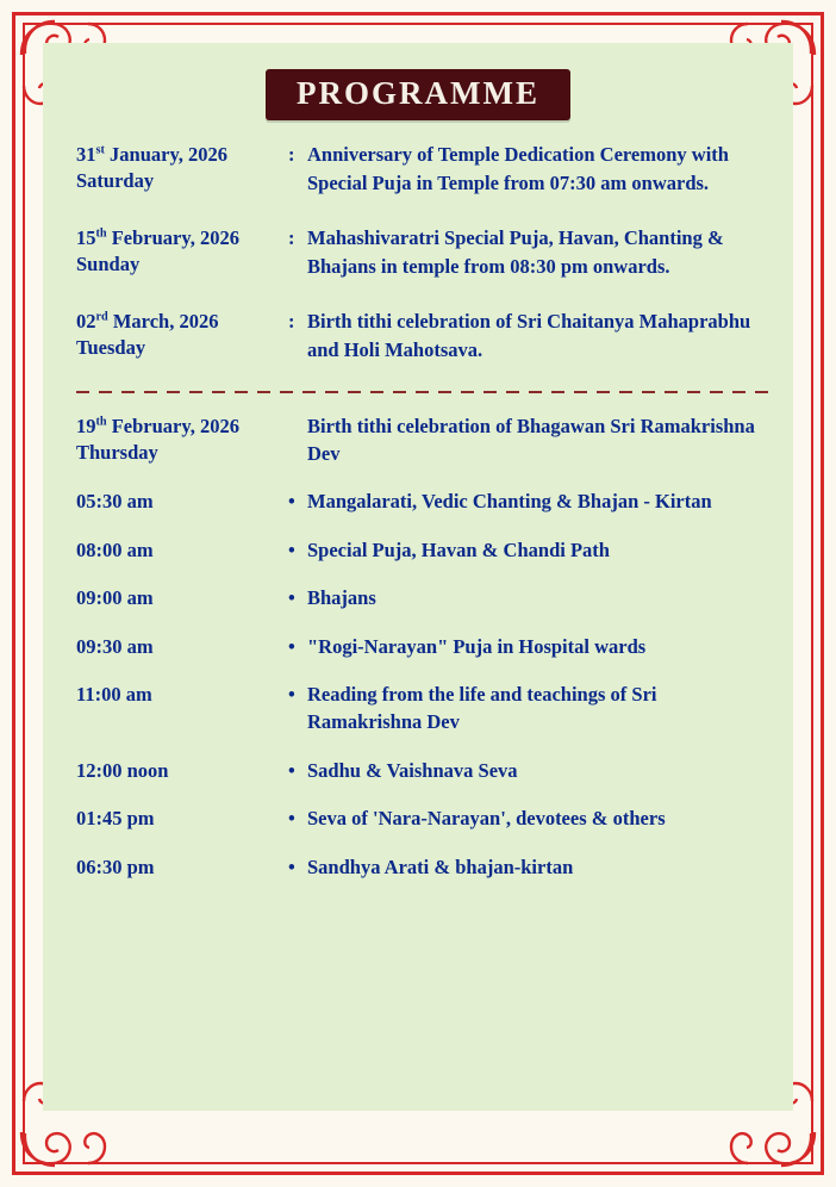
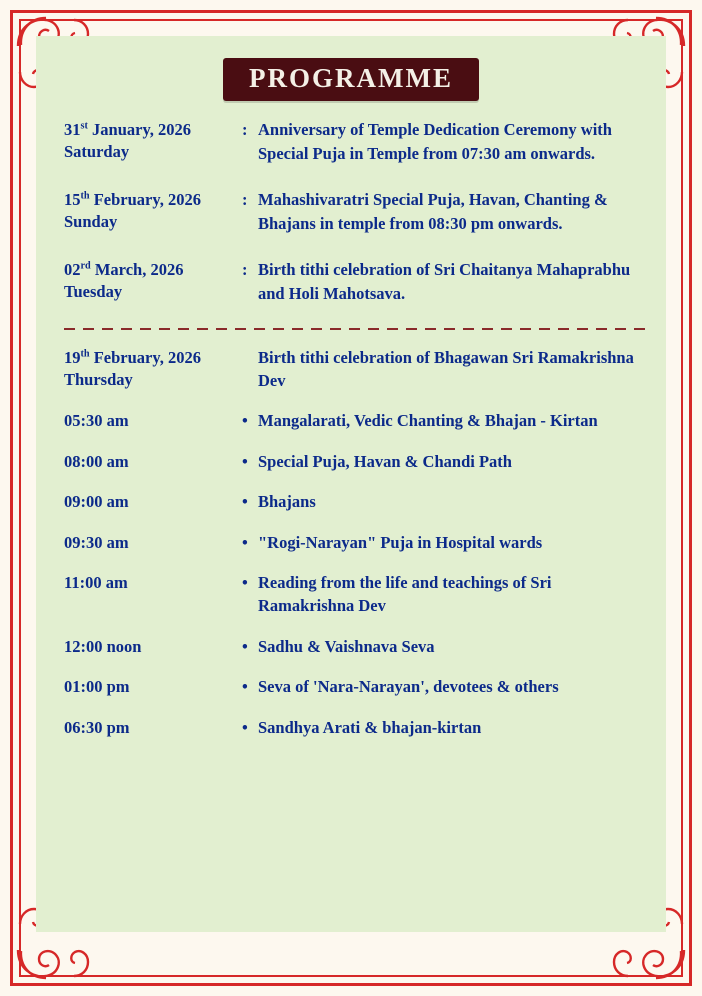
  PROGRAMME
  31st January, 2026
  Saturday
  :
  Anniversary of Temple Dedication Ceremony with Special Puja in Temple from 07:30 am onwards.
  15th February, 2026
  Sunday
  :
  Mahashivaratri Special Puja, Havan, Chanting & Bhajans in temple from 08:30 pm onwards.
  02rd March, 2026
  Tuesday
  :
  Birth tithi celebration of Sri Chaitanya Mahaprabhu and Holi Mahotsava.
  19th February, 2026
  Thursday
  Birth tithi celebration of Bhagawan Sri Ramakrishna Dev
  05:30 am
  •
  Mangalarati, Vedic Chanting & Bhajan - Kirtan
  08:00 am
  •
  Special Puja, Havan & Chandi Path
  09:00 am
  •
  Bhajans
  09:30 am
  •
  "Rogi-Narayan" Puja in Hospital wards
  11:00 am
  •
  Reading from the life and teachings of Sri Ramakrishna Dev
  12:00 noon
  •
  Sadhu & Vaishnava Seva
- 01:45 pm
+ 01:00 pm
  •
  Seva of 'Nara-Narayan', devotees & others
  06:30 pm
  •
  Sandhya Arati & bhajan-kirtan
